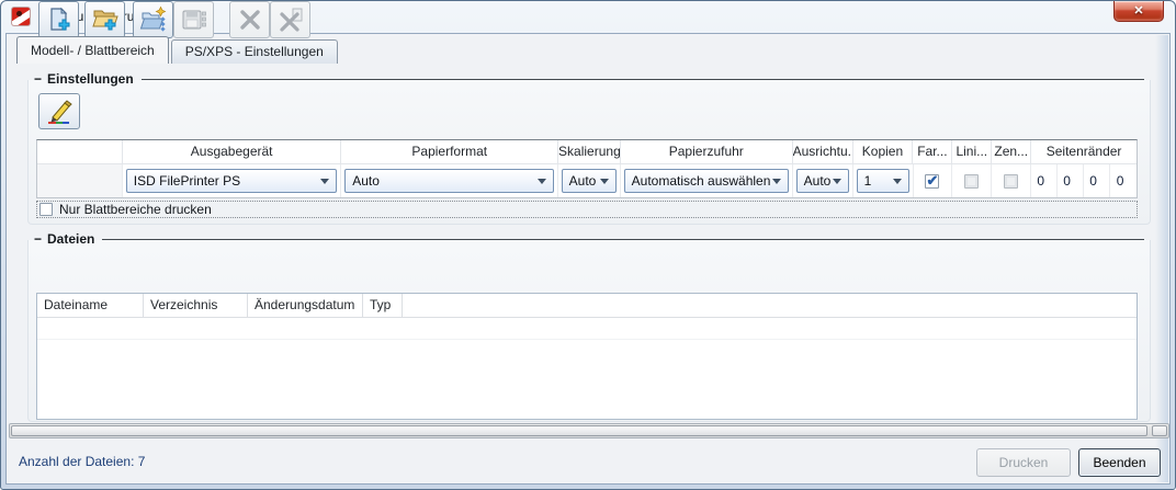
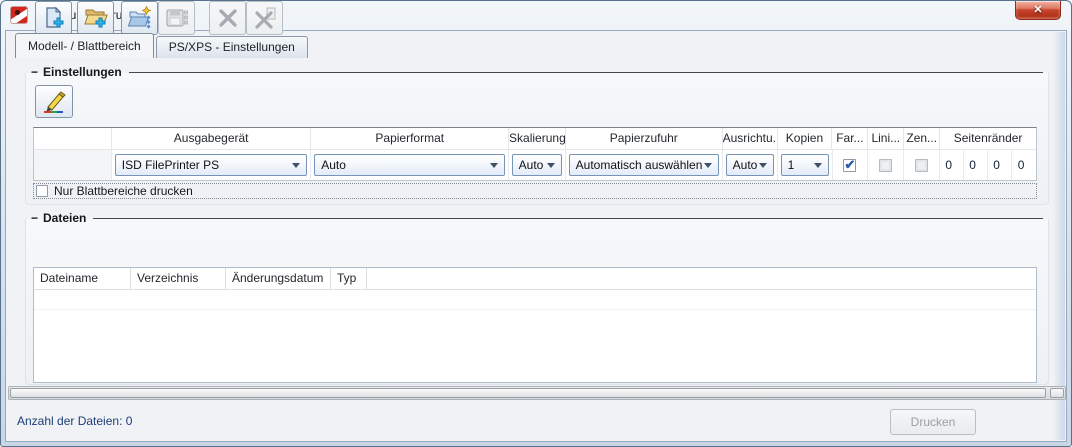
  ✕
  Modell- / Blattbereich
  PS/XPS - Einstellungen
  −
  Einstellungen
  Ausgabegerät
  Papierformat
  Skalierung
  Papierzufuhr
  Ausrichtu.
  Kopien
  Far...
  Lini...
  Zen...
  Seitenränder
  ISD FilePrinter PS
  Auto
  Auto
  Automatisch auswählen
  Auto
  1
  ✔
  0
  0
  0
  0
  Nur Blattbereiche drucken
  −
  Dateien
  Dateiname
  Verzeichnis
  Änderungsdatum
  Typ
- Anzahl der Dateien: 7
+ Anzahl der Dateien: 0
  Drucken
- Beenden
